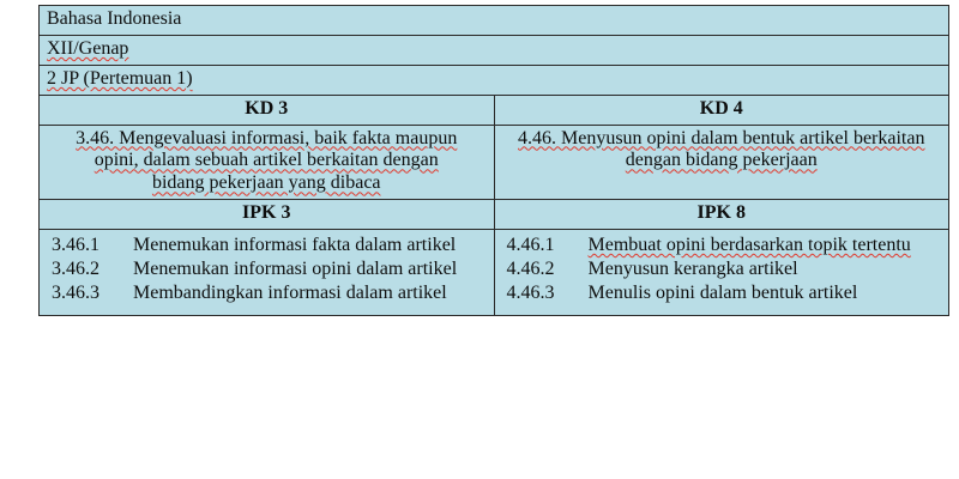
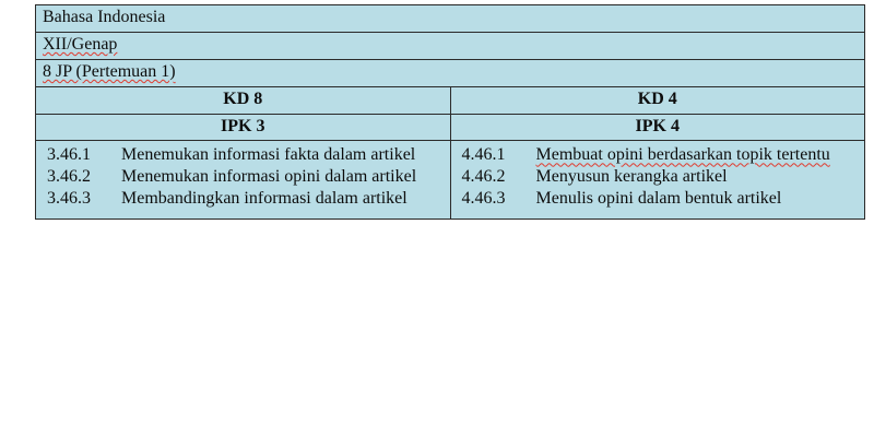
  Bahasa Indonesia
  XII/Genap
- 2 JP (Pertemuan 1)
+ 8 JP (Pertemuan 1)
- KD 3	KD 4
+ KD 8	KD 4
- 3.46. Mengevaluasi informasi, baik fakta maupun opini, dalam sebuah artikel berkaitan dengan bidang pekerjaan yang dibaca	4.46. Menyusun opini dalam bentuk artikel berkaitan dengan bidang pekerjaan
- IPK 3	IPK 8
+ IPK 3	IPK 4
  3.46.1 Menemukan informasi fakta dalam artikel 3.46.2 Menemukan informasi opini dalam artikel 3.46.3 Membandingkan informasi dalam artikel	4.46.1 Membuat opini berdasarkan topik tertentu 4.46.2 Menyusun kerangka artikel 4.46.3 Menulis opini dalam bentuk artikel
